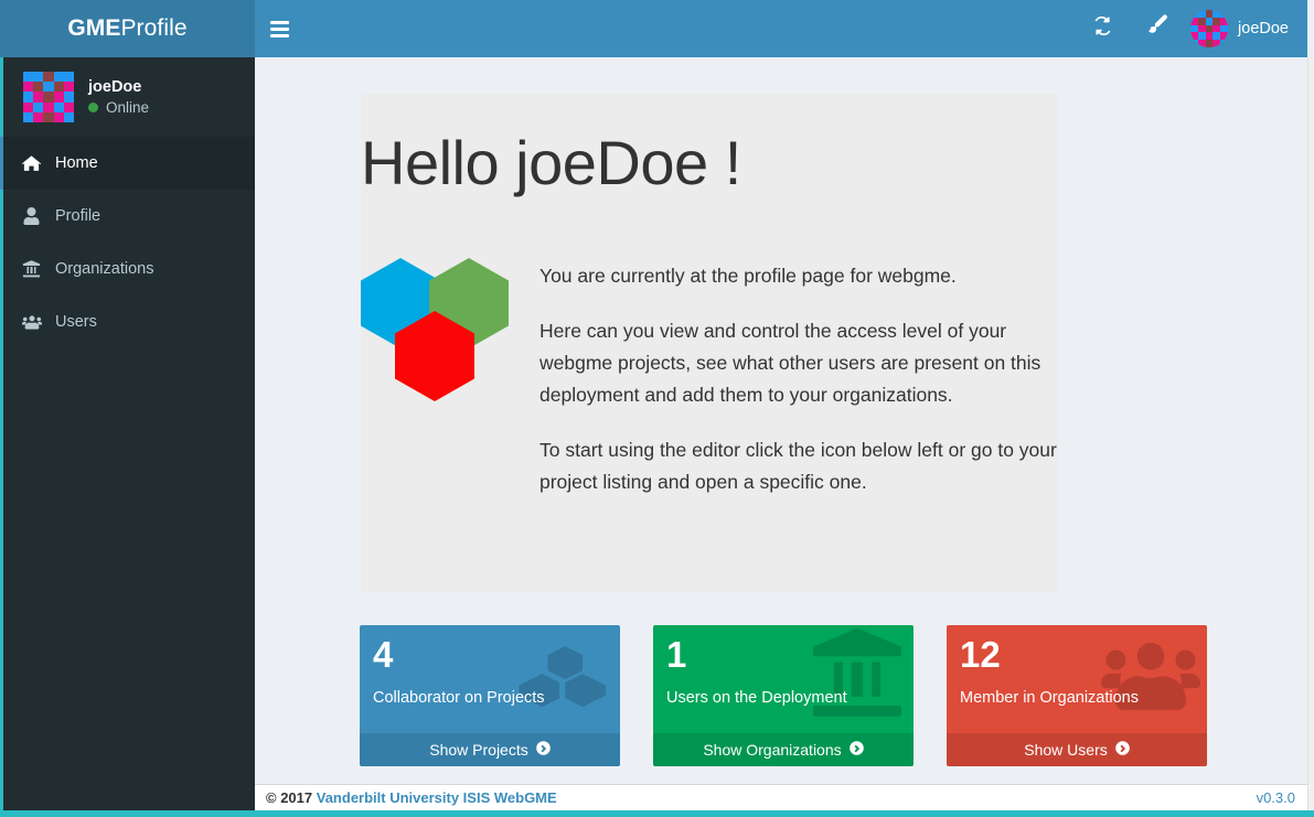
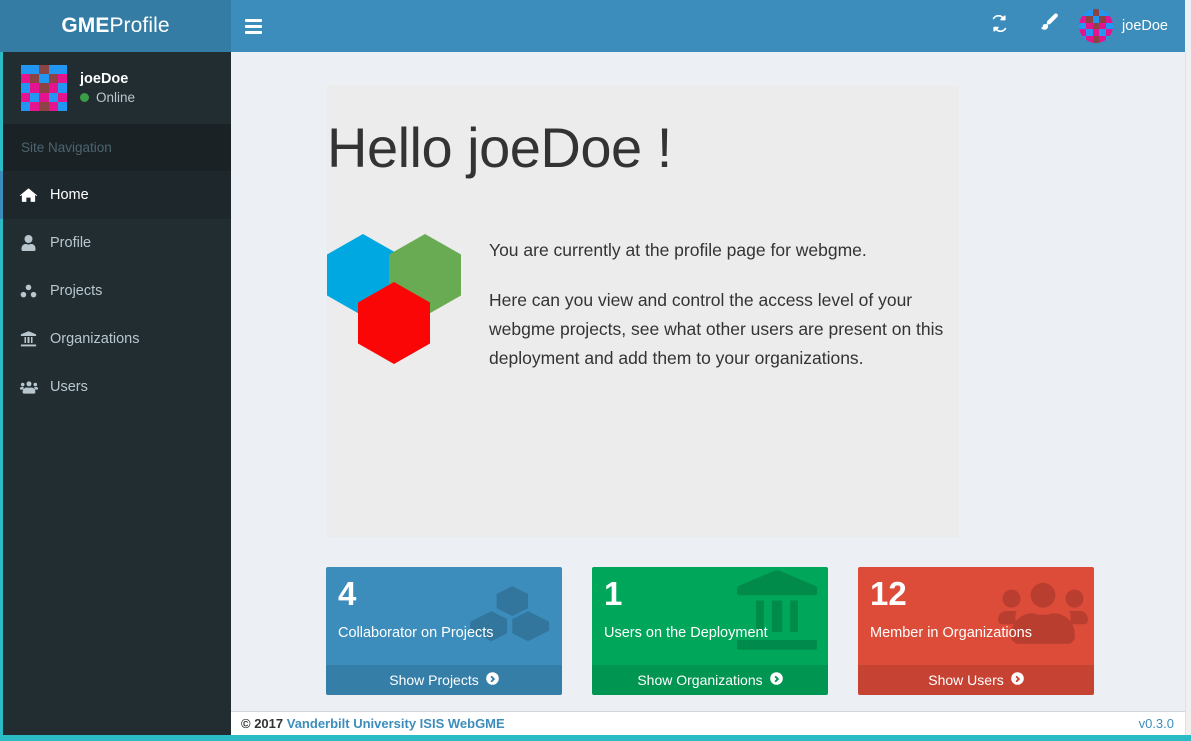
  GME
  Profile
  joeDoe
  joeDoe
  Online
+ Site Navigation
  Home
  Profile
+ Projects
  Organizations
  Users
  Hello joeDoe !
  You are currently at the profile page for webgme.
  Here can you view and control the access level of your webgme projects, see what other users are present on this deployment and add them to your organizations.
- To start using the editor click the icon below left or go to your project listing and open a specific one.
  4
  Collaborator on Projects
  Show Projects
  1
  Users on the Deployment
  Show Organizations
  12
  Member in Organizations
  Show Users
  © 2017 Vanderbilt University ISIS WebGME
  v0.3.0
